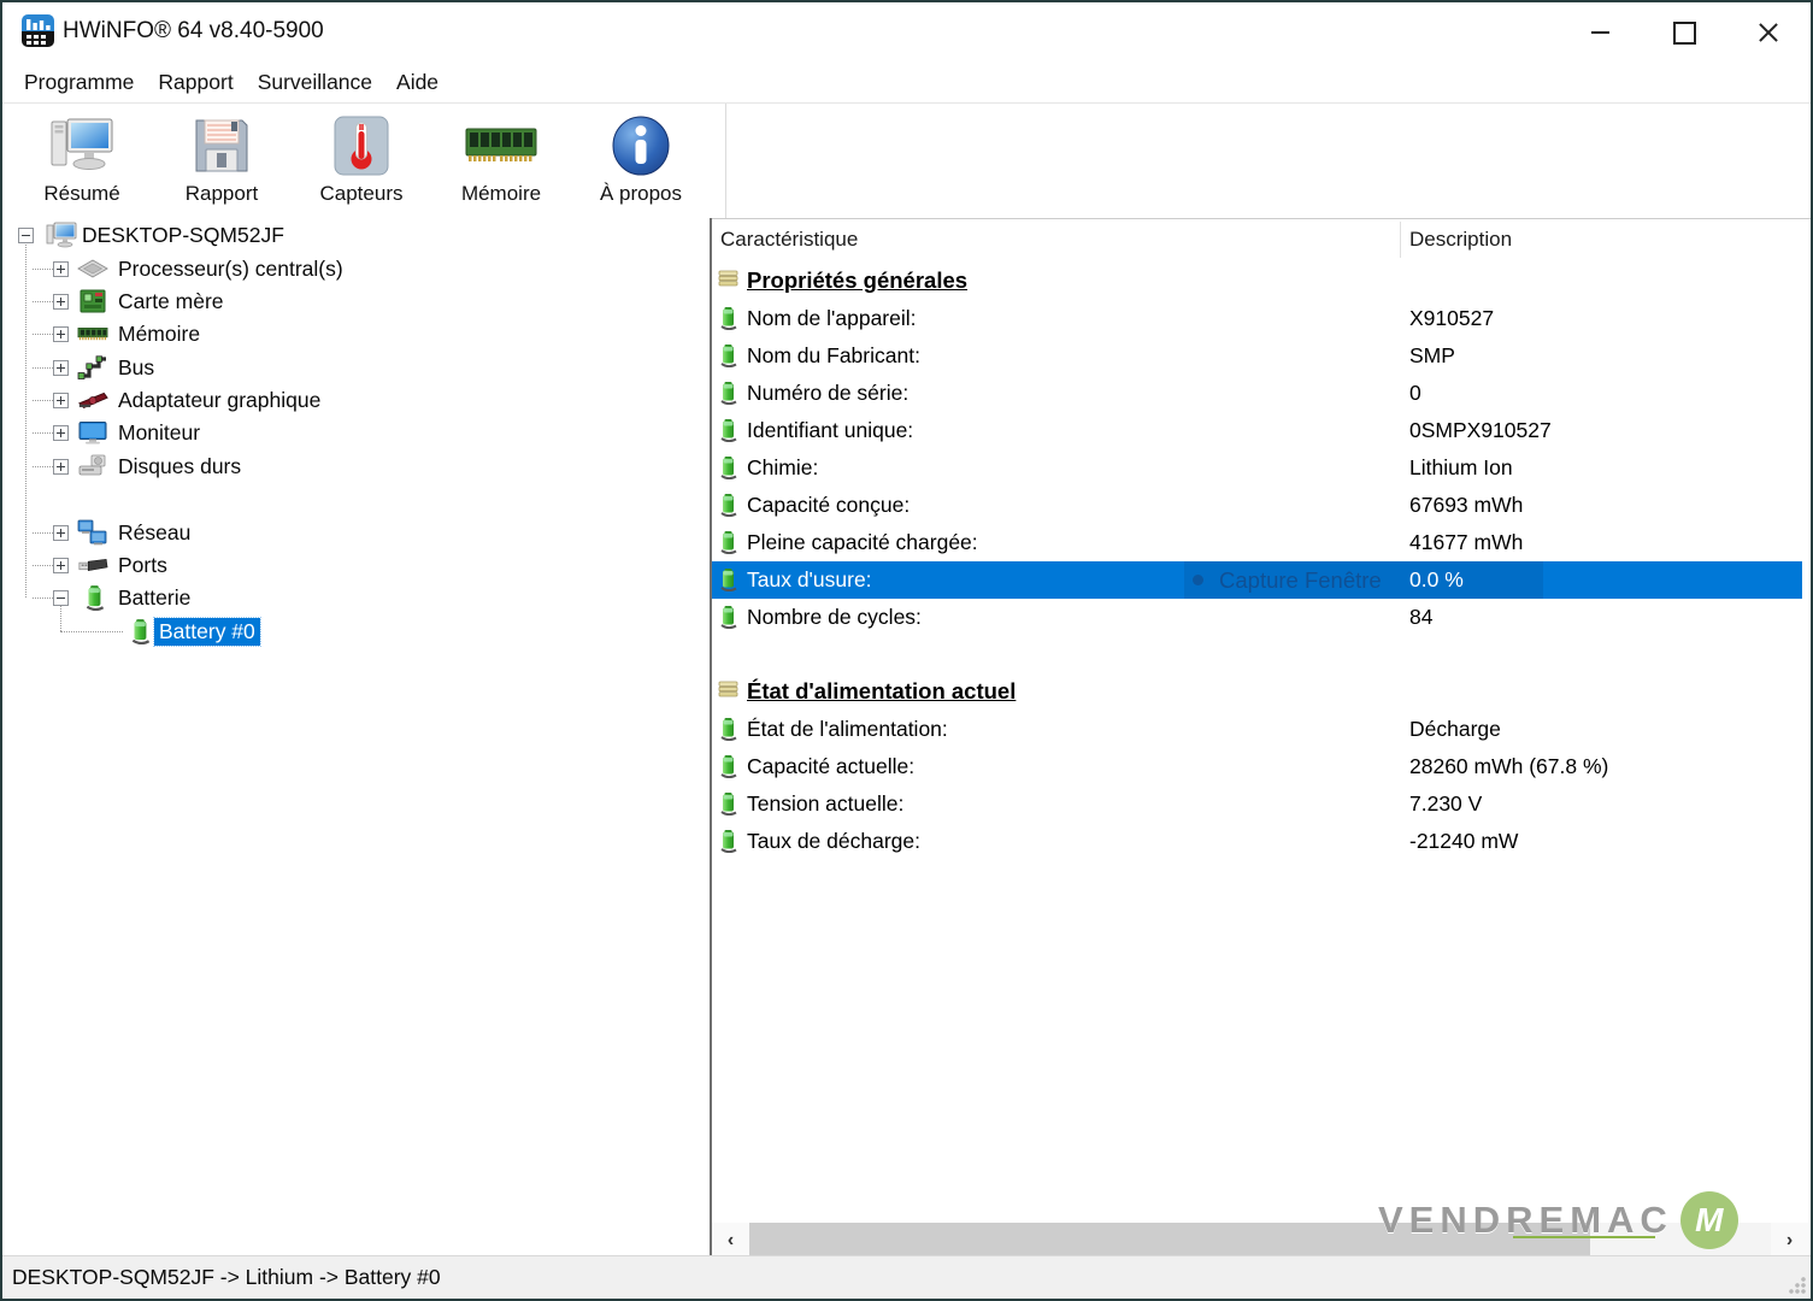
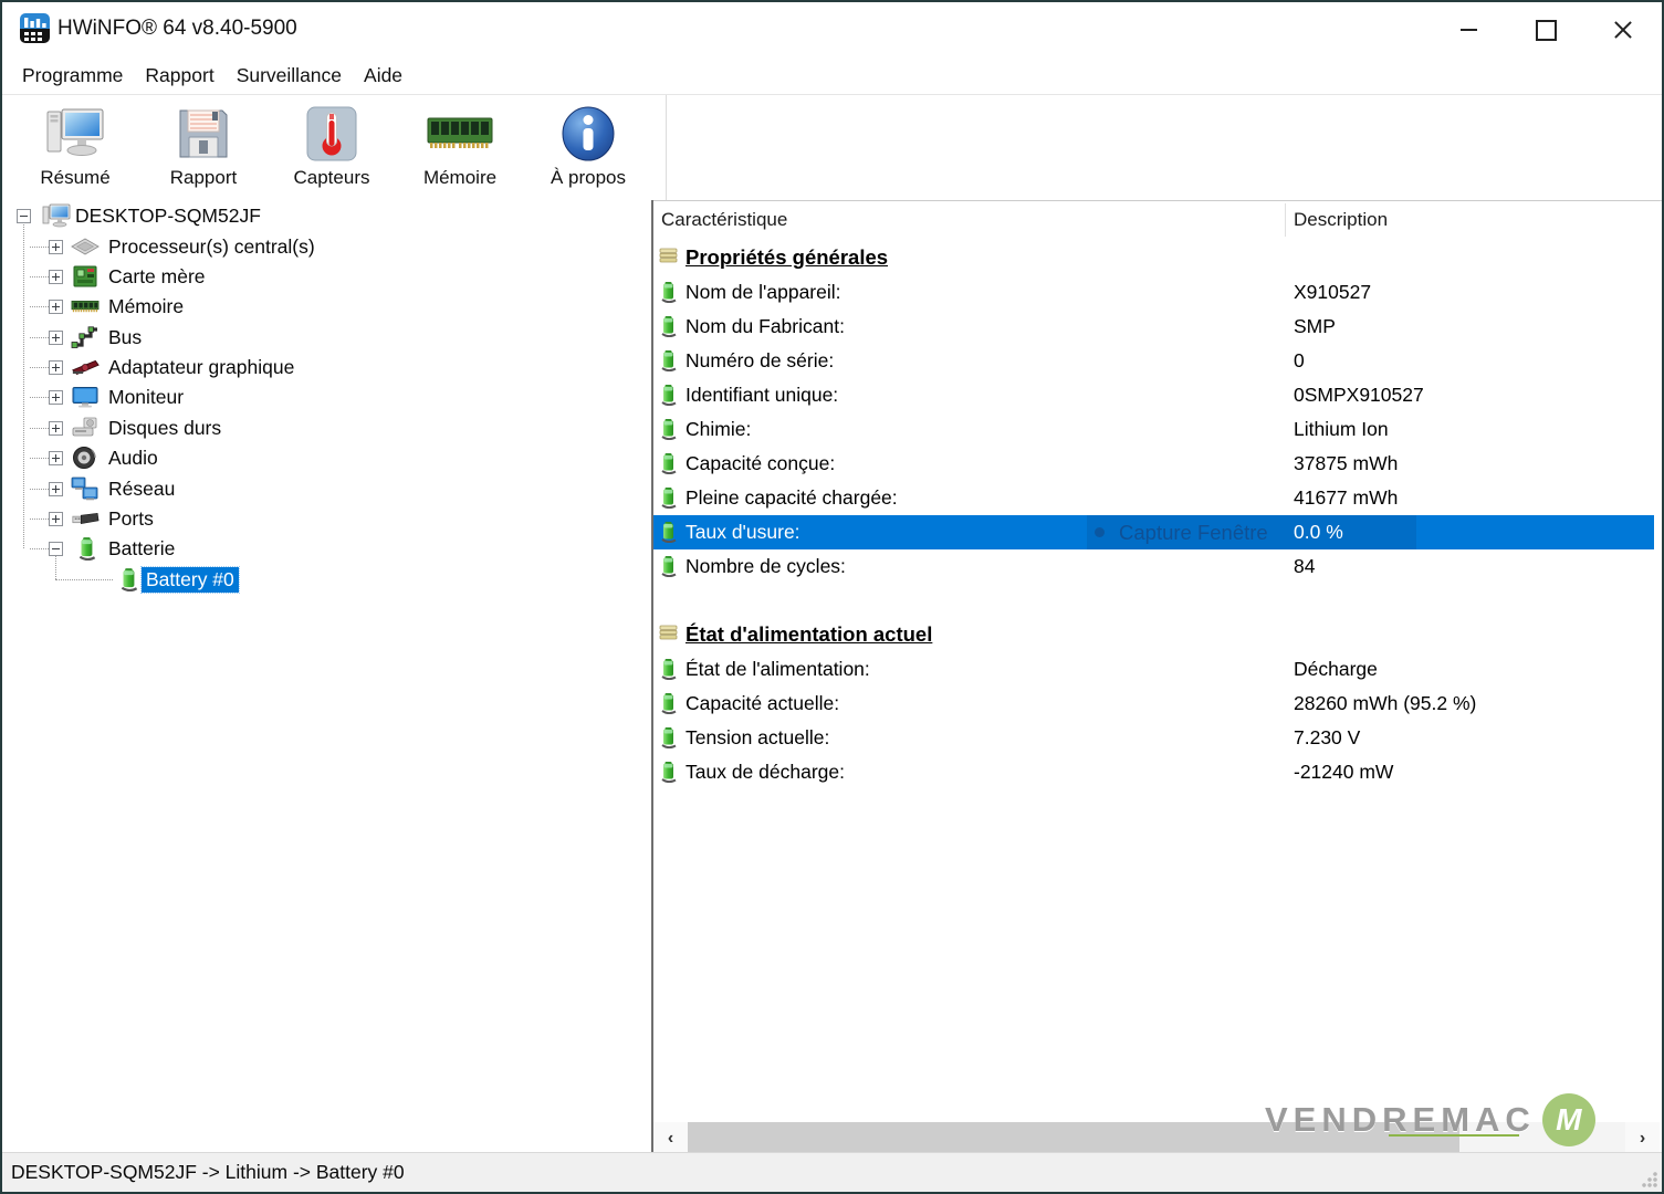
  HWiNFO® 64 v8.40-5900
  Programme
  Rapport
  Surveillance
  Aide
  Résumé
  Rapport
  Capteurs
  Mémoire
  À propos
  DESKTOP-SQM52JF
  Processeur(s) central(s)
  Carte mère
  Mémoire
  Bus
  Adaptateur graphique
  Moniteur
  Disques durs
+ Audio
  Réseau
  Ports
  Batterie
  Battery #0
  Caractéristique
  Description
  Propriétés générales
  Nom de l'appareil:
  X910527
  Nom du Fabricant:
  SMP
  Numéro de série:
  0
  Identifiant unique:
  0SMPX910527
  Chimie:
  Lithium Ion
  Capacité conçue:
- 67693 mWh
+ 37875 mWh
  Pleine capacité chargée:
  41677 mWh
  Capture Fenêtre
  Taux d'usure:
  0.0 %
  Nombre de cycles:
  84
  État d'alimentation actuel
  État de l'alimentation:
  Décharge
  Capacité actuelle:
- 28260 mWh (67.8 %)
+ 28260 mWh (95.2 %)
  Tension actuelle:
  7.230 V
  Taux de décharge:
  -21240 mW
  ‹
  ›
  VENDREMAC
  M
  DESKTOP-SQM52JF -> Lithium -> Battery #0
